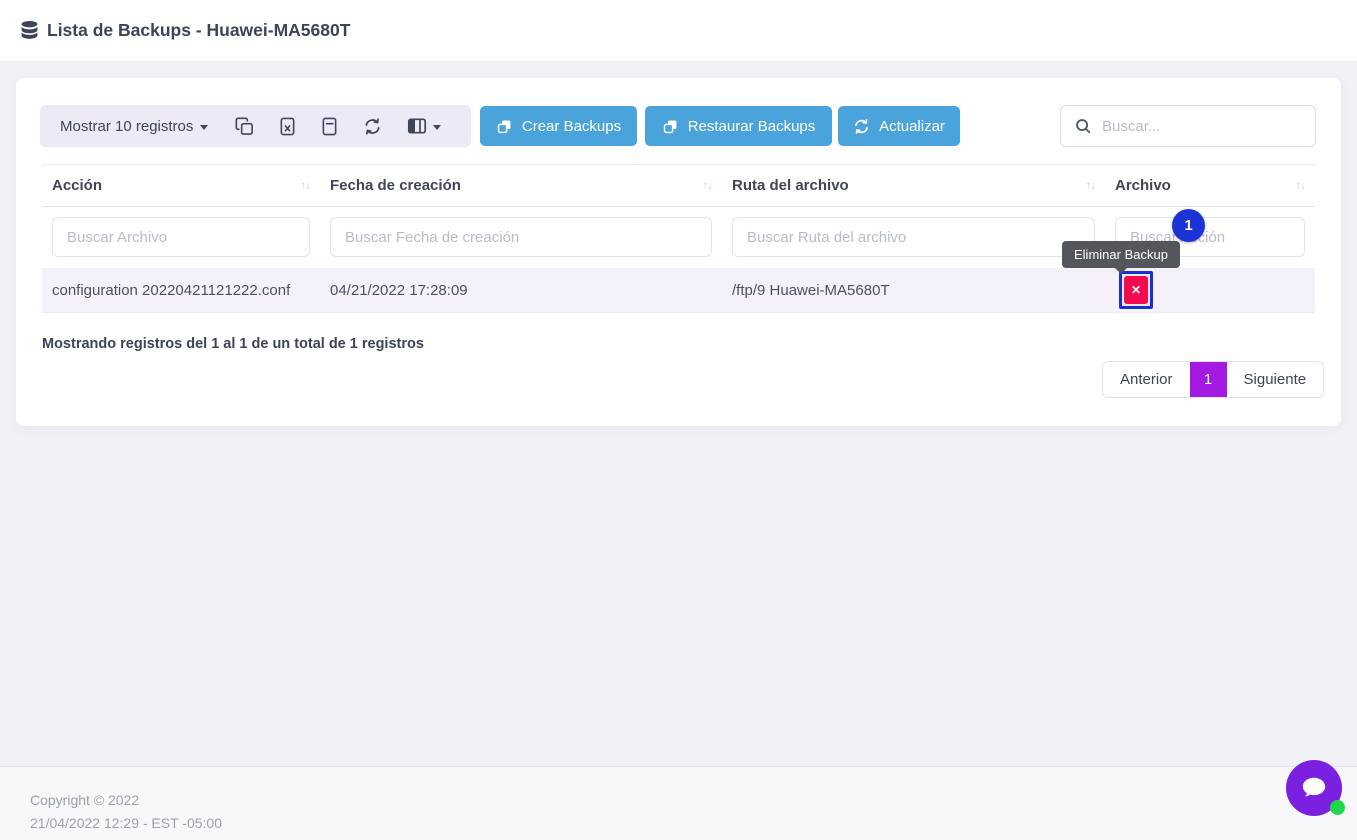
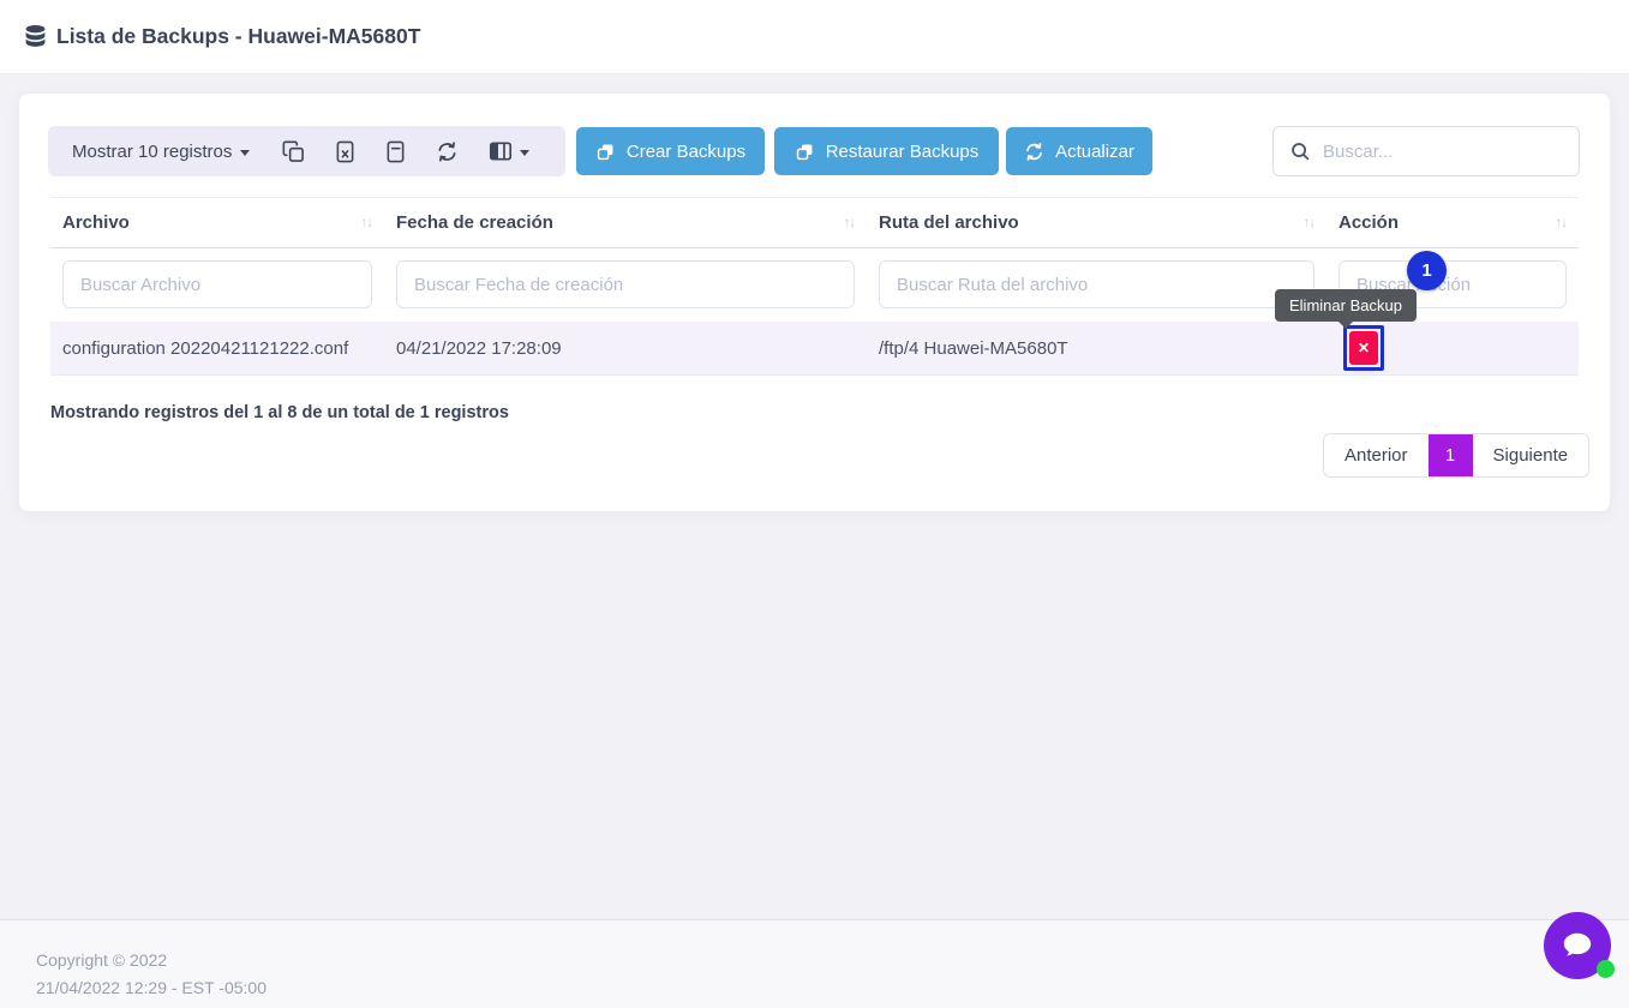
  Lista de Backups - Huawei-MA5680T
  Mostrar 10 registros
  Crear Backups
  Restaurar Backups
  Actualizar
  Buscar...
- Acción
+ Archivo
  ↑↓
  Fecha de creación
  ↑↓
  Ruta del archivo
  ↑↓
- Archivo
+ Acción
  ↑↓
  Buscar Archivo
  Buscar Fecha de creación
  Buscar Ruta del archivo
  Buscar ción
  configuration 20220421121222.conf
  04/21/2022 17:28:09
- /ftp/9 Huawei-MA5680T
+ /ftp/4 Huawei-MA5680T
  ✕
  Eliminar Backup
  1
- Mostrando registros del 1 al 1 de un total de 1 registros
+ Mostrando registros del 1 al 8 de un total de 1 registros
  Anterior
  1
  Siguiente
  Copyright © 2022
  21/04/2022 12:29 - EST -05:00
